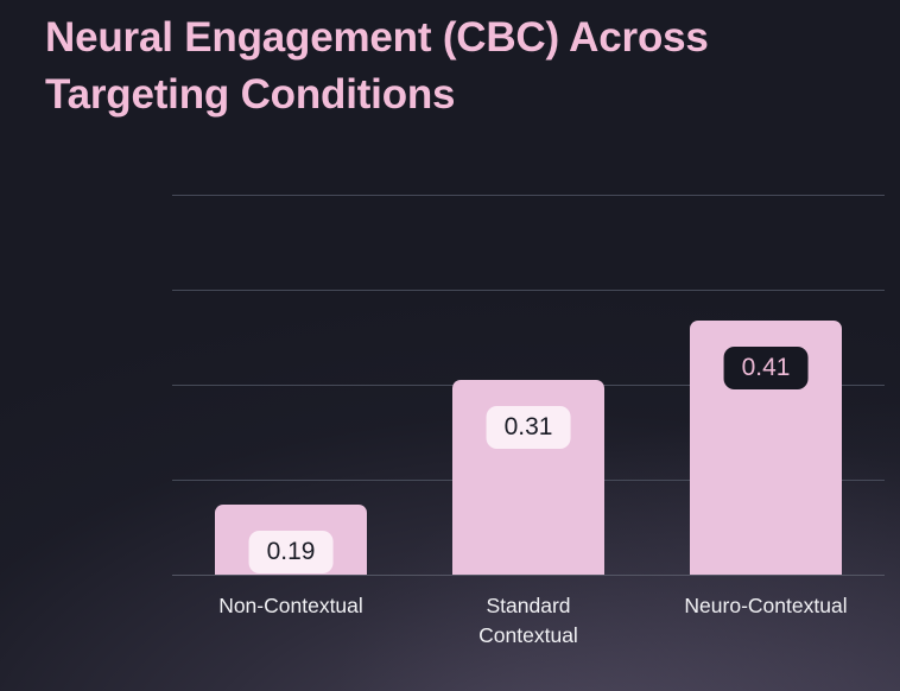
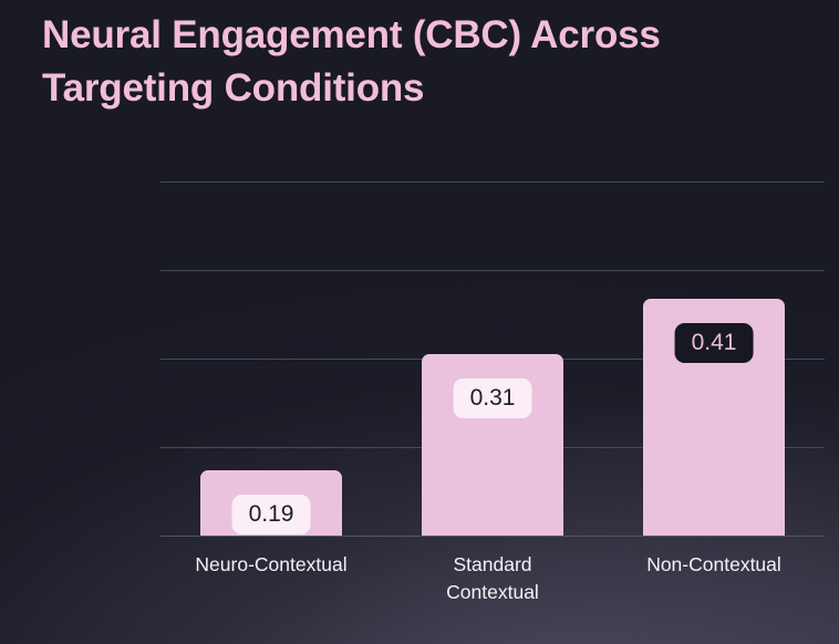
  Neural Engagement (CBC) Across
  Targeting Conditions
  0.19
  0.31
  0.41
- Non-Contextual
+ Neuro-Contextual
  Standard
  Contextual
- Neuro-Contextual
+ Non-Contextual
